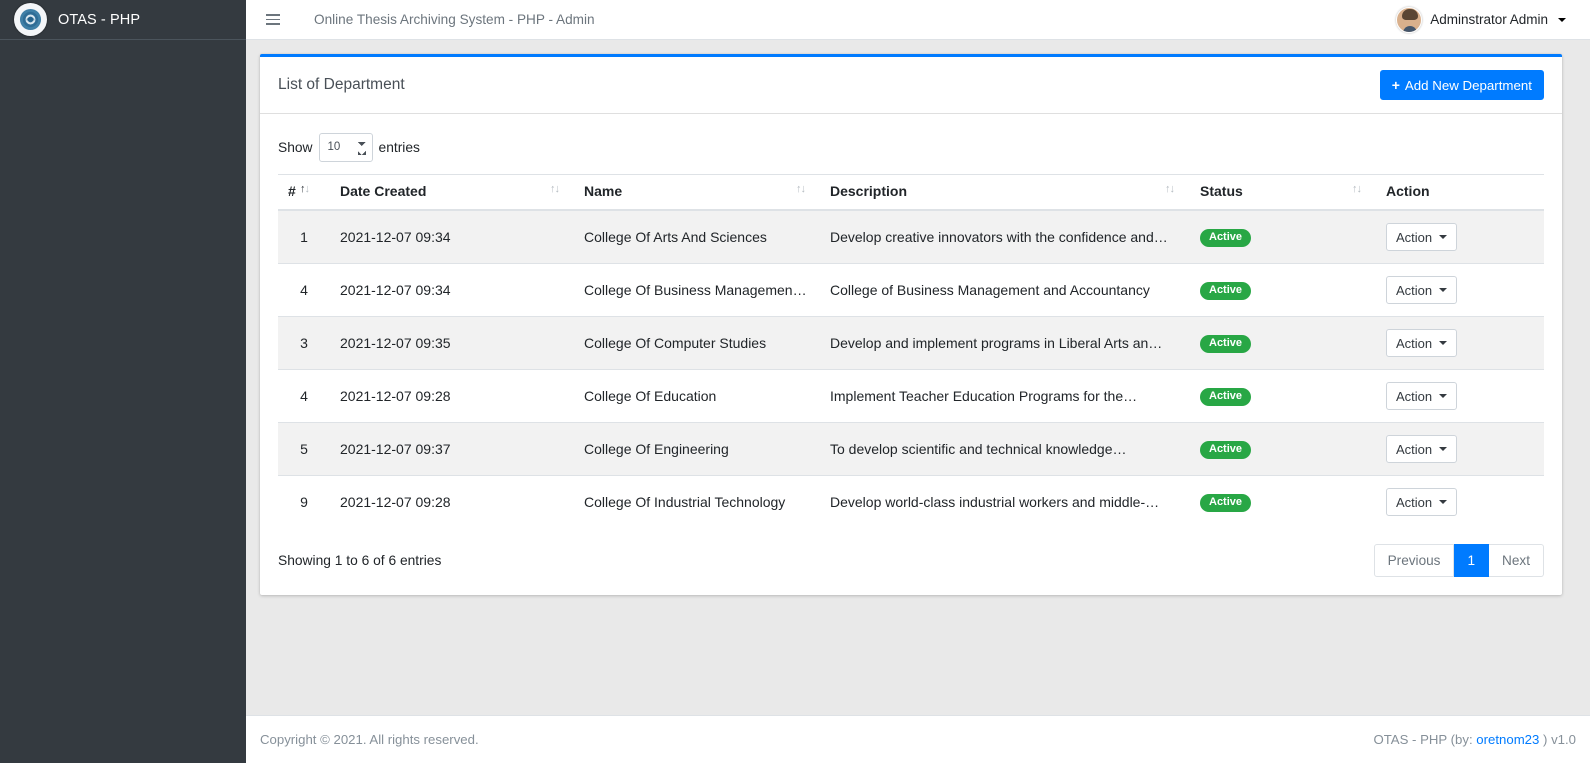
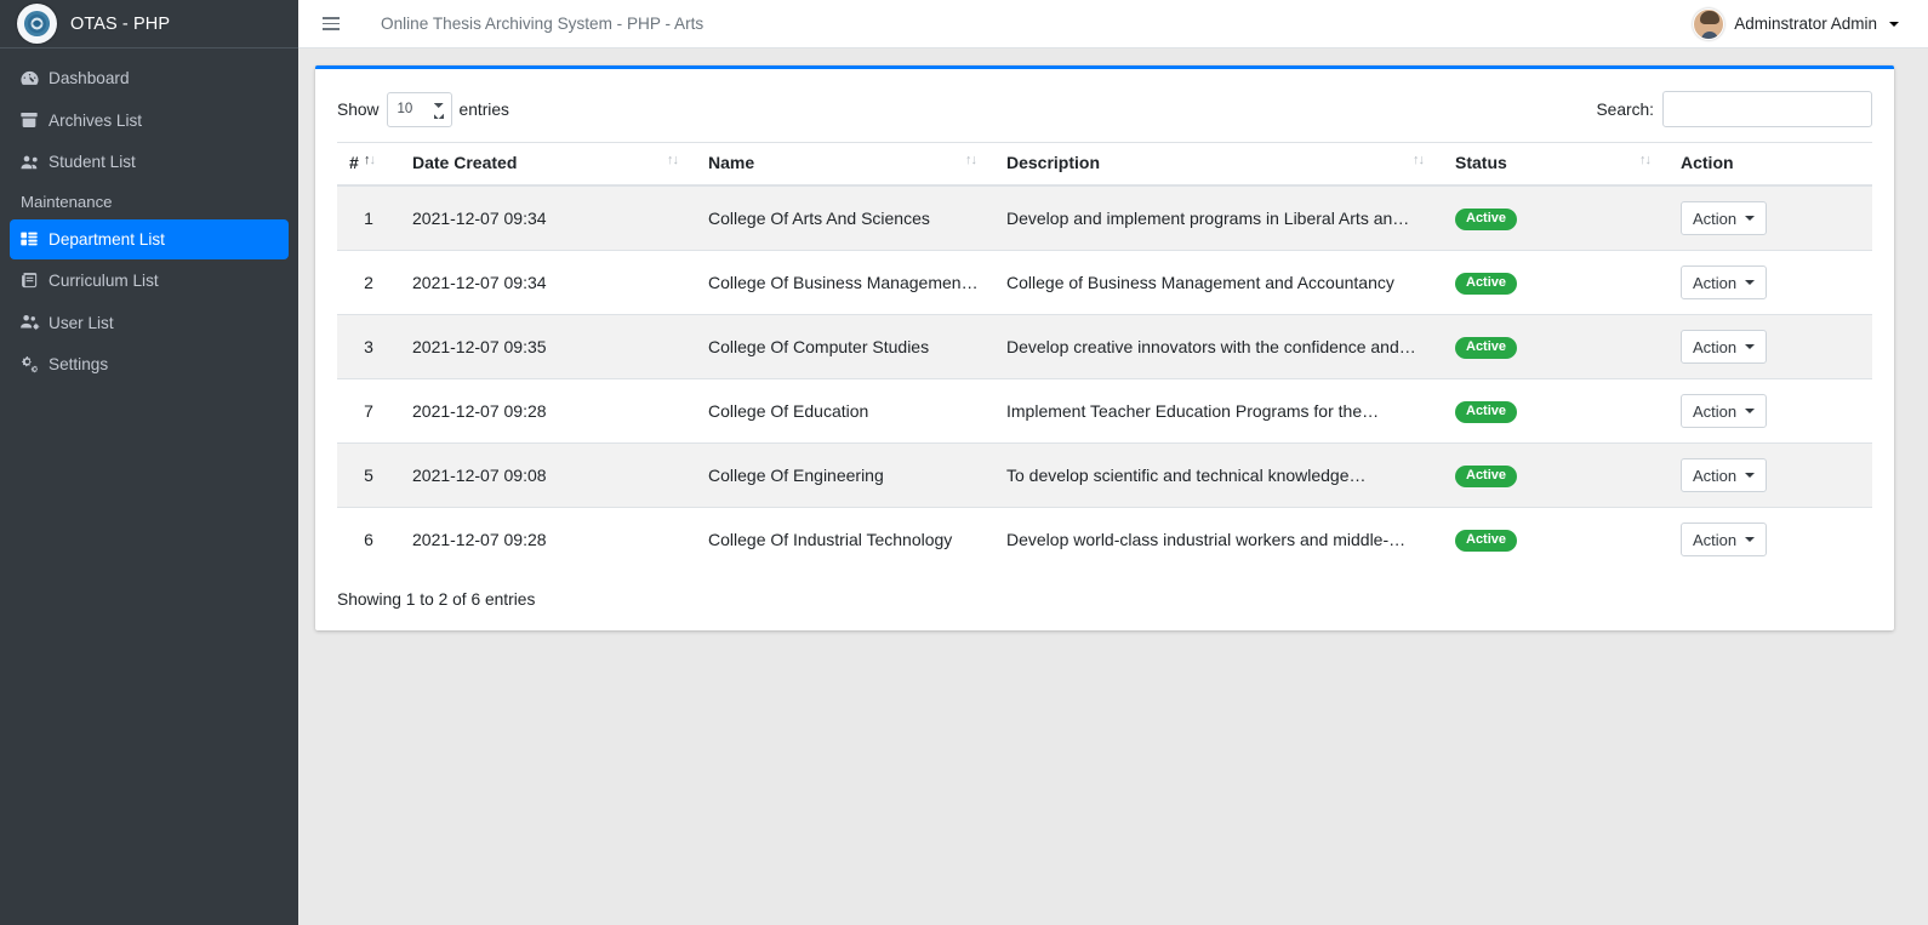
  OTAS - PHP
+ Dashboard
+ Archives List
+ Student List
+ Maintenance
+ Department List
+ Curriculum List
+ User List
+ Settings
- Online Thesis Archiving System - PHP - Admin
+ Online Thesis Archiving System - PHP - Arts
  Adminstrator Admin
- List of Department
- +
- Add New Department
  Show
  10
  entries
+ Search:
  ↑↓ #	↑↓ Date Created	↑↓ Name	↑↓ Description	↑↓ Status	Action
- 1	2021-12-07 09:34	College Of Arts And Sciences	Develop creative innovators with the confidence and…	Active	Action
+ 1	2021-12-07 09:34	College Of Arts And Sciences	Develop and implement programs in Liberal Arts an…	Active	Action
- 4	2021-12-07 09:34	College Of Business Management An	College of Business Management and Accountancy	Active	Action
+ 2	2021-12-07 09:34	College Of Business Management An	College of Business Management and Accountancy	Active	Action
- 3	2021-12-07 09:35	College Of Computer Studies	Develop and implement programs in Liberal Arts an…	Active	Action
+ 3	2021-12-07 09:35	College Of Computer Studies	Develop creative innovators with the confidence and…	Active	Action
- 4	2021-12-07 09:28	College Of Education	Implement Teacher Education Programs for the…	Active	Action
+ 7	2021-12-07 09:28	College Of Education	Implement Teacher Education Programs for the…	Active	Action
- 5	2021-12-07 09:37	College Of Engineering	To develop scientific and technical knowledge…	Active	Action
+ 5	2021-12-07 09:08	College Of Engineering	To develop scientific and technical knowledge…	Active	Action
- 9	2021-12-07 09:28	College Of Industrial Technology	Develop world-class industrial workers and middle-…	Active	Action
+ 6	2021-12-07 09:28	College Of Industrial Technology	Develop world-class industrial workers and middle-…	Active	Action
- Showing 1 to 6 of 6 entries
+ Showing 1 to 2 of 6 entries
- Previous
- 1
- Next
- Copyright © 2021. All rights reserved.
- OTAS - PHP (by: oretnom23 ) v1.0
